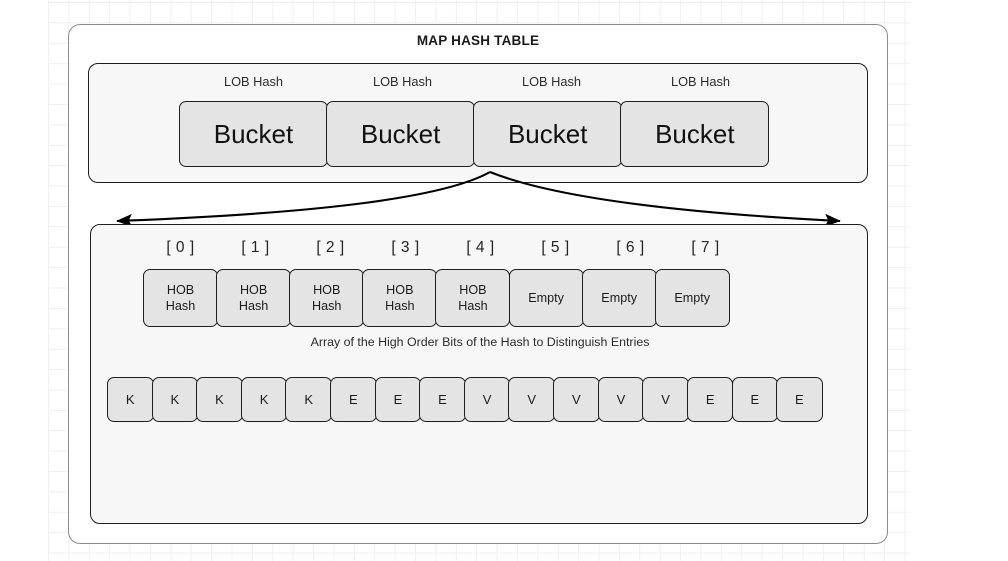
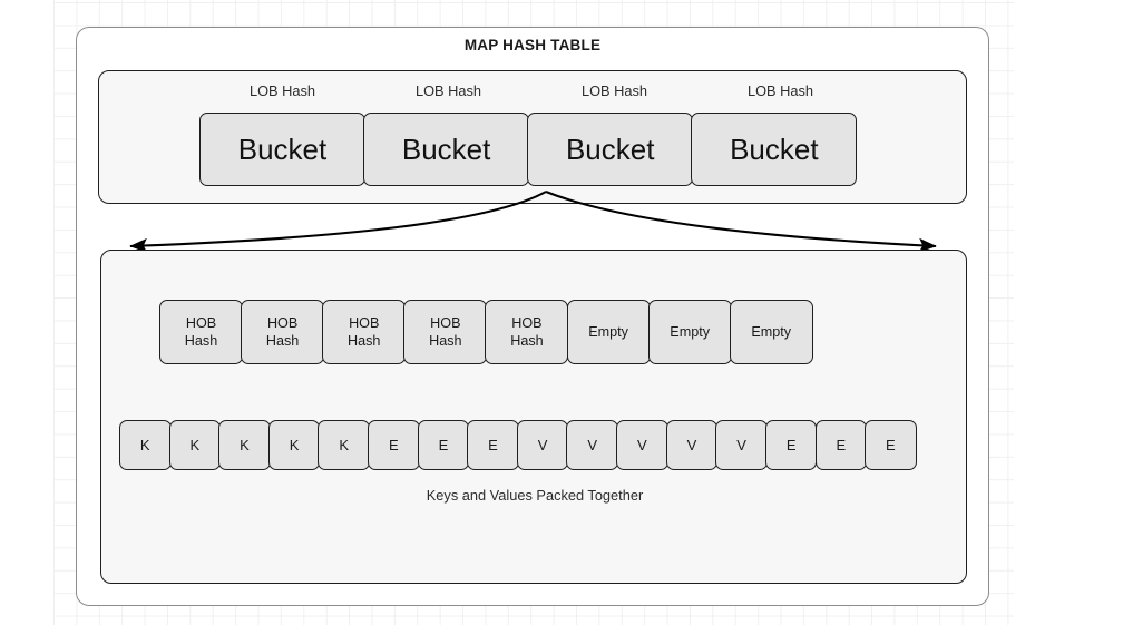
  MAP HASH TABLE
  LOB Hash
  LOB Hash
  LOB Hash
  LOB Hash
  Bucket
  Bucket
  Bucket
  Bucket
- [ 0 ]
- [ 1 ]
- [ 2 ]
- [ 3 ]
- [ 4 ]
- [ 5 ]
- [ 6 ]
- [ 7 ]
  HOB
  Hash
  HOB
  Hash
  HOB
  Hash
  HOB
  Hash
  HOB
  Hash
  Empty
  Empty
  Empty
- Array of the High Order Bits of the Hash to Distinguish Entries
  K
  K
  K
  K
  K
  E
  E
  E
  V
  V
  V
  V
  V
  E
  E
  E
+ Keys and Values Packed Together
